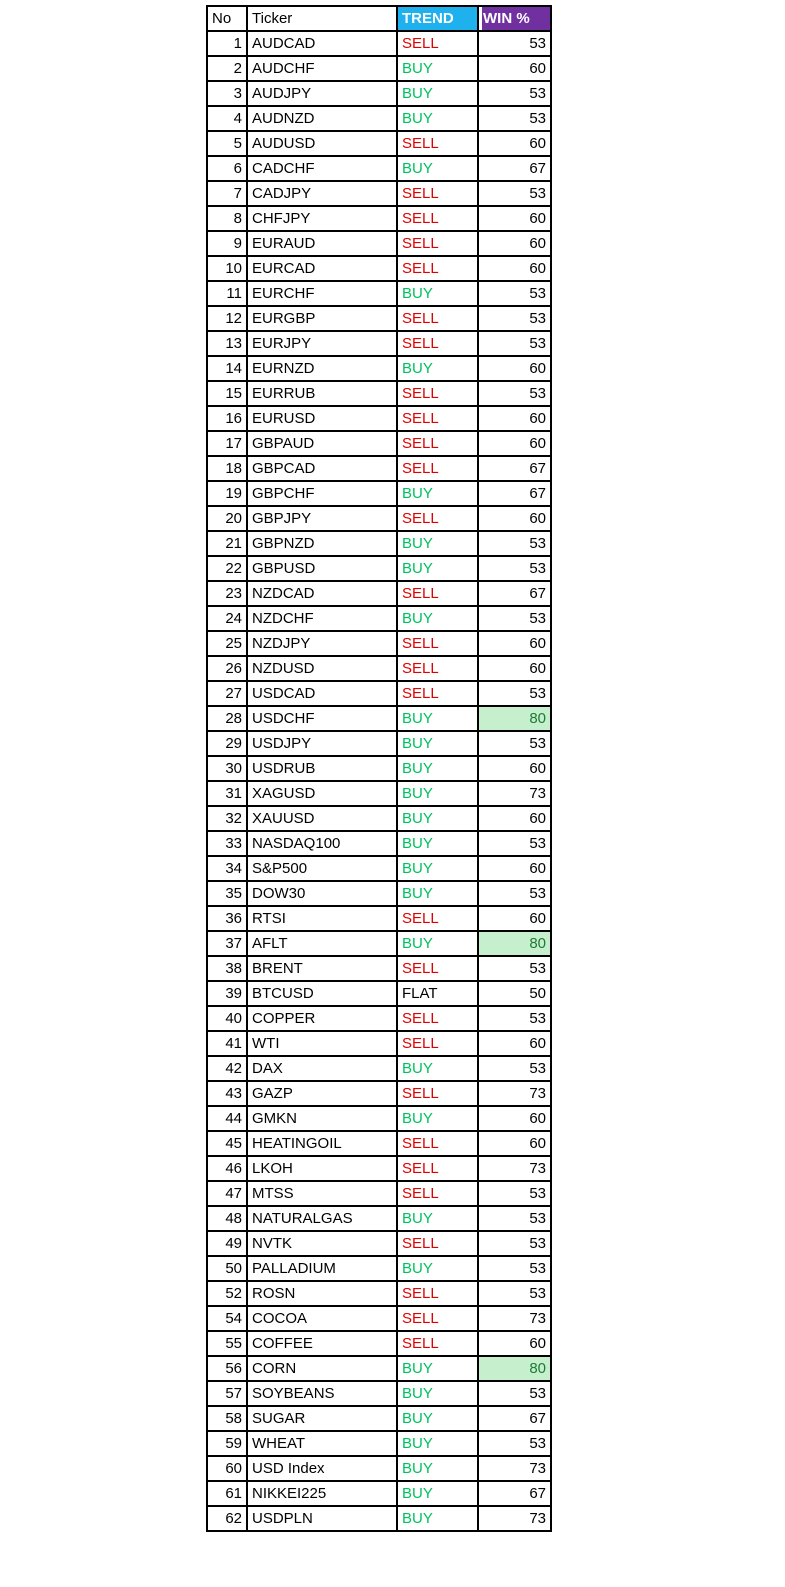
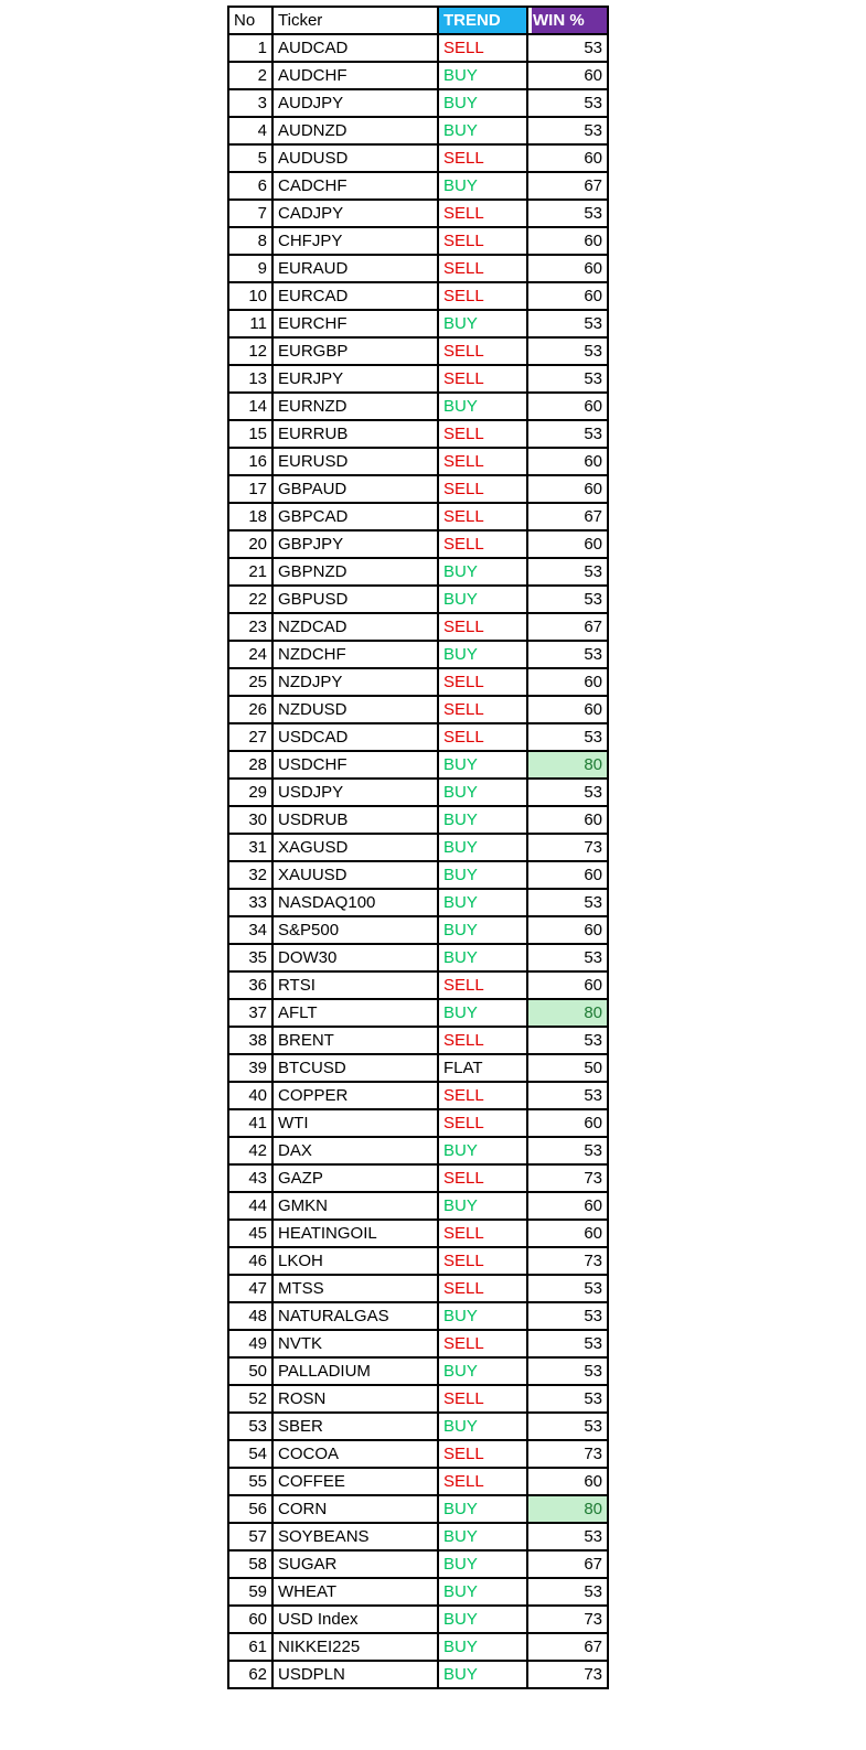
  No	Ticker	TREND	WIN %
  1	AUDCAD	SELL	53
  2	AUDCHF	BUY	60
  3	AUDJPY	BUY	53
  4	AUDNZD	BUY	53
  5	AUDUSD	SELL	60
  6	CADCHF	BUY	67
  7	CADJPY	SELL	53
  8	CHFJPY	SELL	60
  9	EURAUD	SELL	60
  10	EURCAD	SELL	60
  11	EURCHF	BUY	53
  12	EURGBP	SELL	53
  13	EURJPY	SELL	53
  14	EURNZD	BUY	60
  15	EURRUB	SELL	53
  16	EURUSD	SELL	60
  17	GBPAUD	SELL	60
  18	GBPCAD	SELL	67
- 19	GBPCHF	BUY	67
  20	GBPJPY	SELL	60
  21	GBPNZD	BUY	53
  22	GBPUSD	BUY	53
  23	NZDCAD	SELL	67
  24	NZDCHF	BUY	53
  25	NZDJPY	SELL	60
  26	NZDUSD	SELL	60
  27	USDCAD	SELL	53
  28	USDCHF	BUY	80
  29	USDJPY	BUY	53
  30	USDRUB	BUY	60
  31	XAGUSD	BUY	73
  32	XAUUSD	BUY	60
  33	NASDAQ100	BUY	53
  34	S&P500	BUY	60
  35	DOW30	BUY	53
  36	RTSI	SELL	60
  37	AFLT	BUY	80
  38	BRENT	SELL	53
  39	BTCUSD	FLAT	50
  40	COPPER	SELL	53
  41	WTI	SELL	60
  42	DAX	BUY	53
  43	GAZP	SELL	73
  44	GMKN	BUY	60
  45	HEATINGOIL	SELL	60
  46	LKOH	SELL	73
  47	MTSS	SELL	53
  48	NATURALGAS	BUY	53
  49	NVTK	SELL	53
  50	PALLADIUM	BUY	53
  52	ROSN	SELL	53
+ 53	SBER	BUY	53
  54	COCOA	SELL	73
  55	COFFEE	SELL	60
  56	CORN	BUY	80
  57	SOYBEANS	BUY	53
  58	SUGAR	BUY	67
  59	WHEAT	BUY	53
  60	USD Index	BUY	73
  61	NIKKEI225	BUY	67
  62	USDPLN	BUY	73
